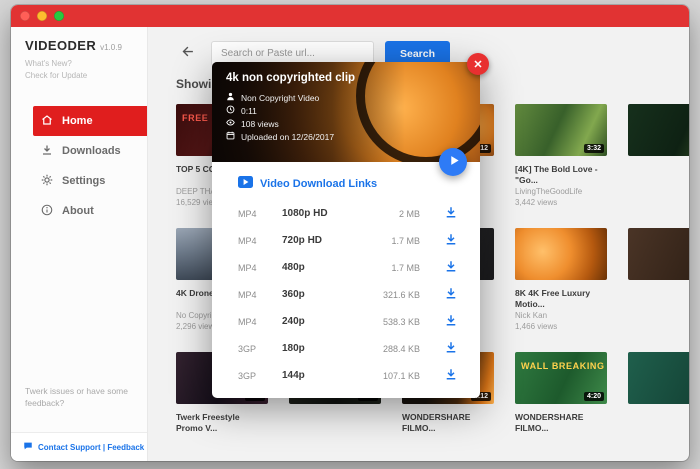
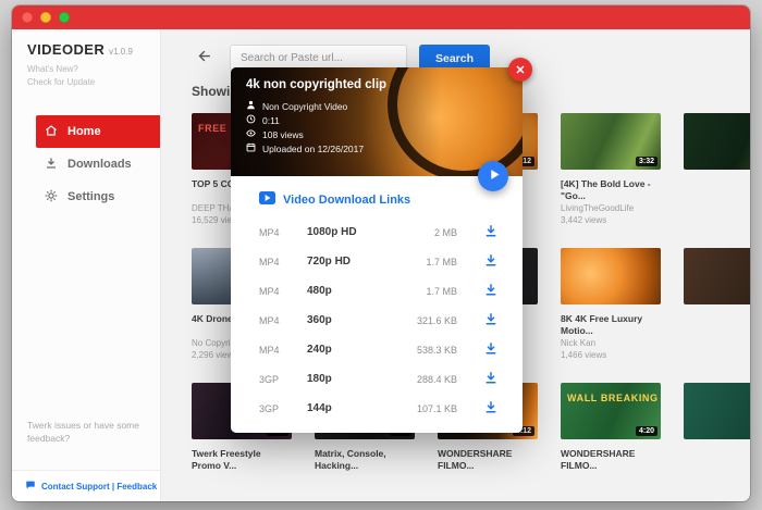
  VIDEODER
  v1.0.9
  What's New?
  Check for Update
  Home
  Downloads
  Settings
- About
  Twerk issues or have some feedback?
  Contact Support | Feedback
  Search or Paste url...
  Search
  Showi
  FREE
  TOP 5 C
  DEEP TH
  16,529 vie
  [4K] The Bold Love - "Go...
  LivingTheGoodLife
  3,442 views
  4K Dron
  No Copyri
  2,296 vie
  8K 4K Free Luxury Motio...
  Nick Kan
  1,466 views
  Twerk Freestyle Promo V...
+ Matrix, Console, Hacking...
  WONDERSHARE FILMO...
  WALL BREAKING
  WONDERSHARE FILMO...
  ✕
  4k non copyrighted clip
  Non Copyright Video
  0:11
  108 views
  Uploaded on 12/26/2017
  Video Download Links
  MP4
  1080p HD
  2 MB
  MP4
  720p HD
  1.7 MB
  MP4
  480p
  1.7 MB
  MP4
  360p
  321.6 KB
  MP4
  240p
  538.3 KB
  3GP
  180p
  288.4 KB
  3GP
  144p
  107.1 KB
